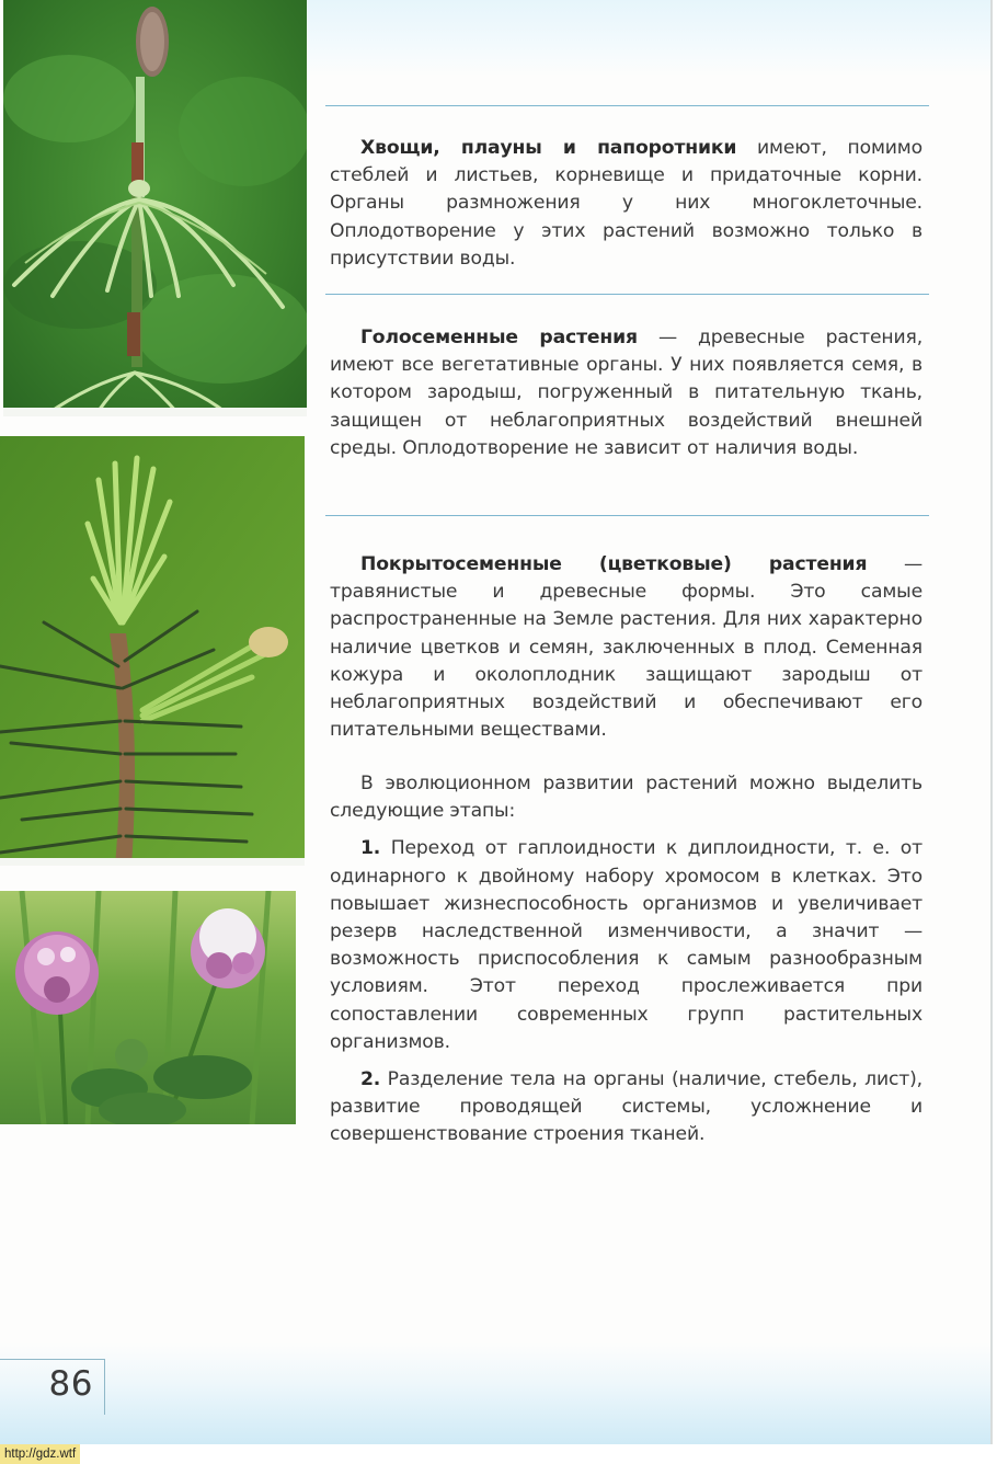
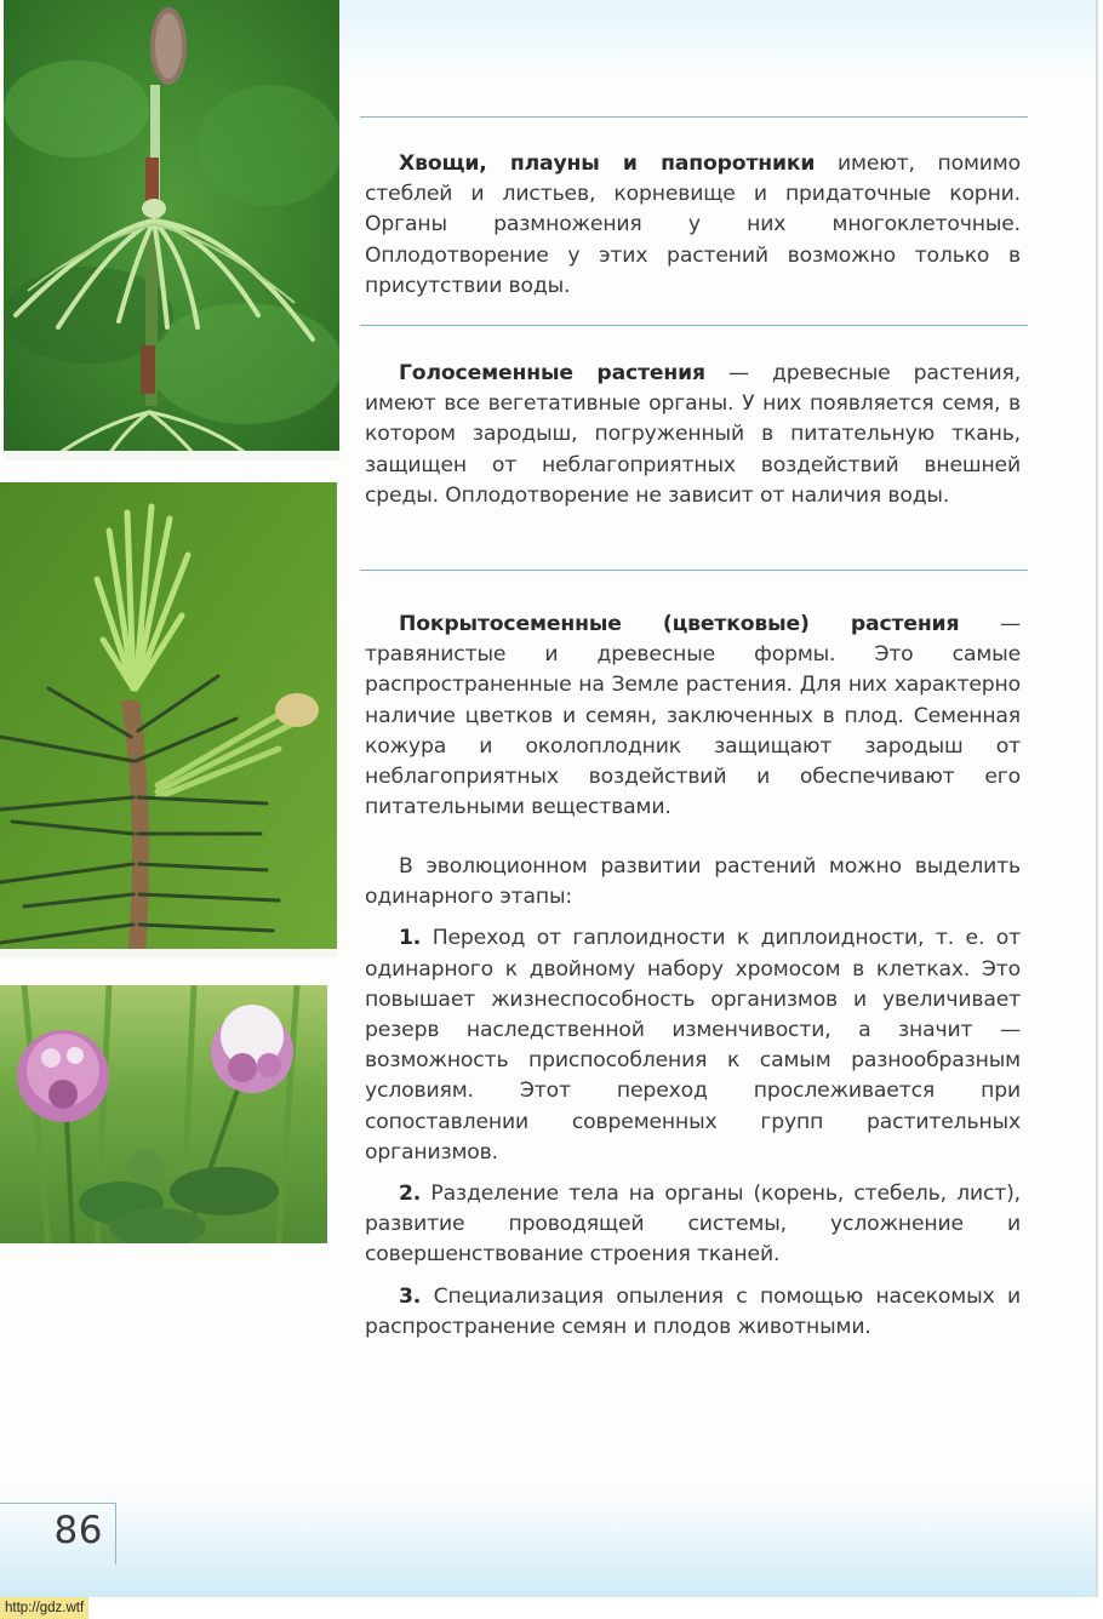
  Хвощи, плауны и папоротники имеют, помимо стеблей и листьев, корневище и придаточные корни. Органы размножения у них многоклеточные. Оплодотворение у этих растений возможно только в присутствии воды.
  Голосеменные растения — древесные растения, имеют все вегетативные органы. У них появляется семя, в котором зародыш, погруженный в питательную ткань, защищен от неблагоприятных воздействий внешней среды. Оплодотворение не зависит от наличия воды.
  Покрытосеменные (цветковые) растения — травянистые и древесные формы. Это самые распространенные на Земле растения. Для них характерно наличие цветков и семян, заключенных в плод. Семенная кожура и околоплодник защищают зародыш от неблагоприятных воздействий и обеспечивают его питательными веществами.
- В эволюционном развитии растений можно выделить следующие этапы:
+ В эволюционном развитии растений можно выделить одинарного этапы:
  1. Переход от гаплоидности к диплоидности, т. е. от одинарного к двойному набору хромосом в клетках. Это повышает жизнеспособность организмов и увеличивает резерв наследственной изменчивости, а значит — возможность приспособления к самым разнообразным условиям. Этот переход прослеживается при сопоставлении современных групп растительных организмов.
- 2. Разделение тела на органы (наличие, стебель, лист), развитие проводящей системы, усложнение и совершенствование строения тканей.
+ 2. Разделение тела на органы (корень, стебель, лист), развитие проводящей системы, усложнение и совершенствование строения тканей.
+ 3. Специализация опыления с помощью насекомых и распространение семян и плодов животными.
  86
  http://gdz.wtf
